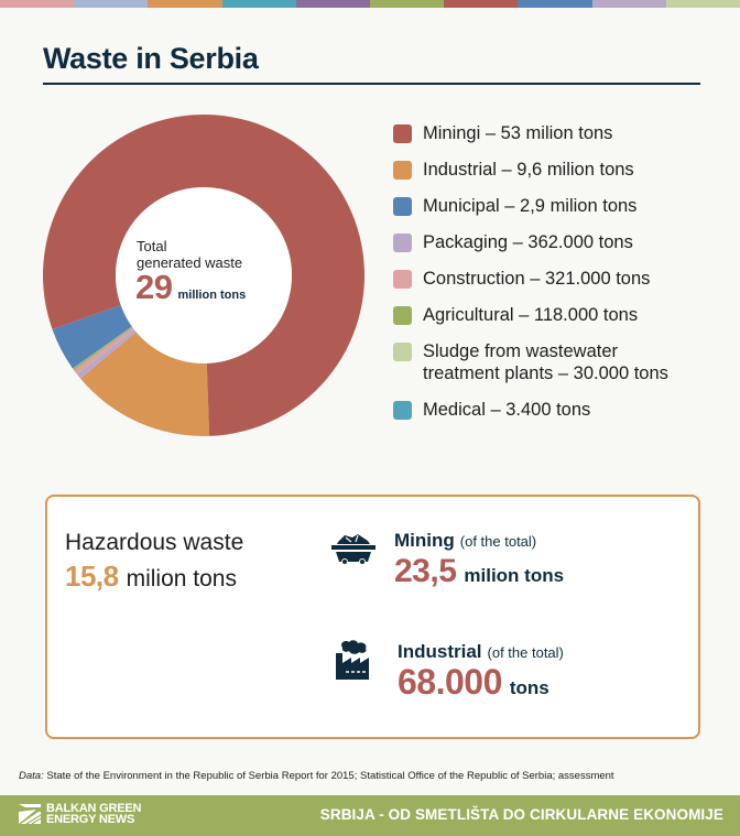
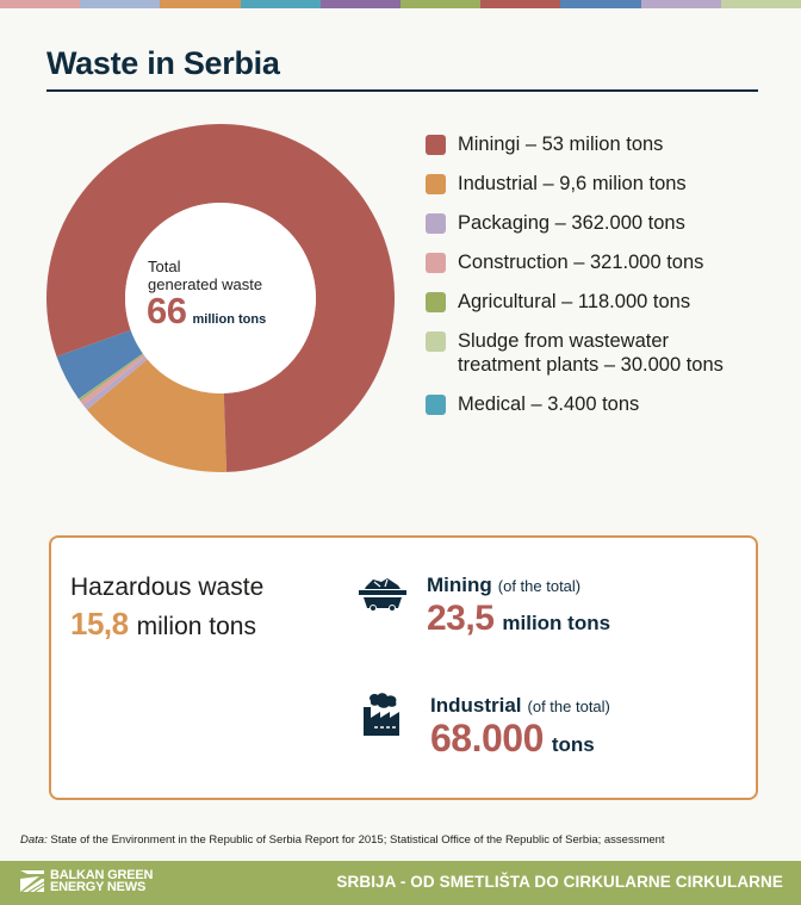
  Waste in Serbia
  Total
  generated waste
- 29
+ 66
  million tons
  Miningi – 53 milion tons
  Industrial – 9,6 milion tons
- Municipal – 2,9 milion tons
  Packaging – 362.000 tons
  Construction – 321.000 tons
  Agricultural – 118.000 tons
  Sludge from wastewater treatment plants – 30.000 tons
  Medical – 3.400 tons
  Hazardous waste
  15,8
  milion tons
  Mining
  (of the total)
  23,5
  milion tons
  Industrial
  (of the total)
  68.000
  tons
  Data: State of the Environment in the Republic of Serbia Report for 2015; Statistical Office of the Republic of Serbia; assessment
  BALKAN GREEN
  ENERGY NEWS
- SRBIJA - OD SMETLIŠTA DO CIRKULARNE EKONOMIJE
+ SRBIJA - OD SMETLIŠTA DO CIRKULARNE CIRKULARNE
